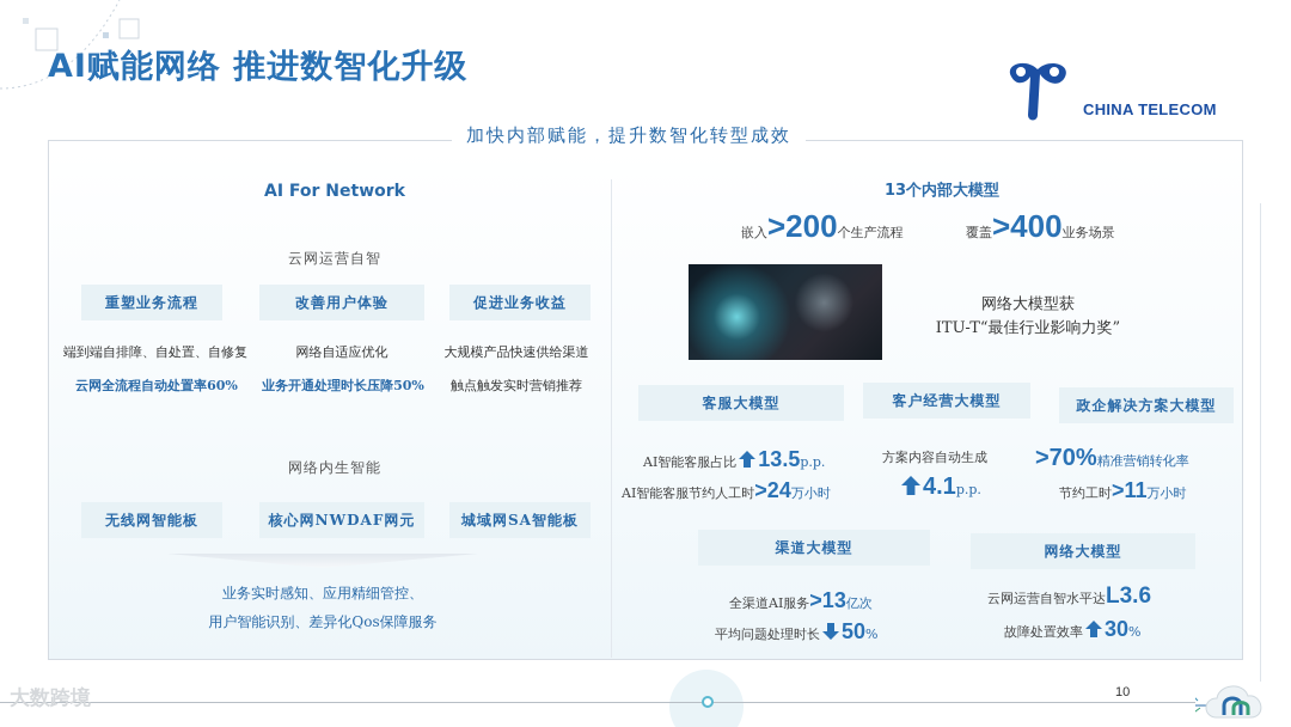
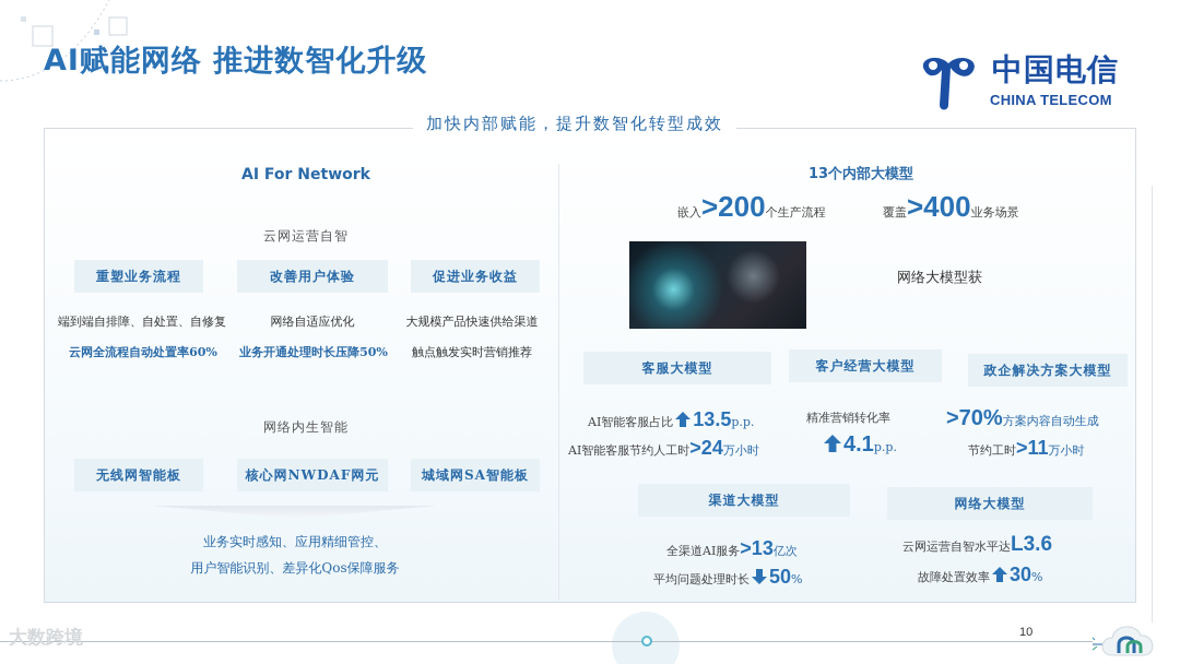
  AI赋能网络 推进数智化升级
+ 中国电信
  CHINA TELECOM
  加快内部赋能，提升数智化转型成效
  AI For Network
  云网运营自智
  重塑业务流程
  改善用户体验
  促进业务收益
  端到端自排障、自处置、自修复
  网络自适应优化
  大规模产品快速供给渠道
  云网全流程自动处置率60%
  业务开通处理时长压降50%
  触点触发实时营销推荐
  网络内生智能
  无线网智能板
  核心网NWDAF网元
  城域网SA智能板
  业务实时感知、应用精细管控、
  用户智能识别、差异化Qos保障服务
  13个内部大模型
  嵌入>200个生产流程
  覆盖>400业务场景
  网络大模型获
- ITU-T“最佳行业影响力奖”
  客服大模型
  客户经营大模型
  政企解决方案大模型
  AI智能客服占比 13.5p.p.
  AI智能客服节约人工时>24万小时
- 方案内容自动生成
+ 精准营销转化率
  4.1p.p.
- >70%精准营销转化率
+ >70%方案内容自动生成
  节约工时>11万小时
  渠道大模型
  网络大模型
  全渠道AI服务>13亿次
  平均问题处理时长 50%
  云网运营自智水平达L3.6
  故障处置效率 30%
  大数跨境
  10
